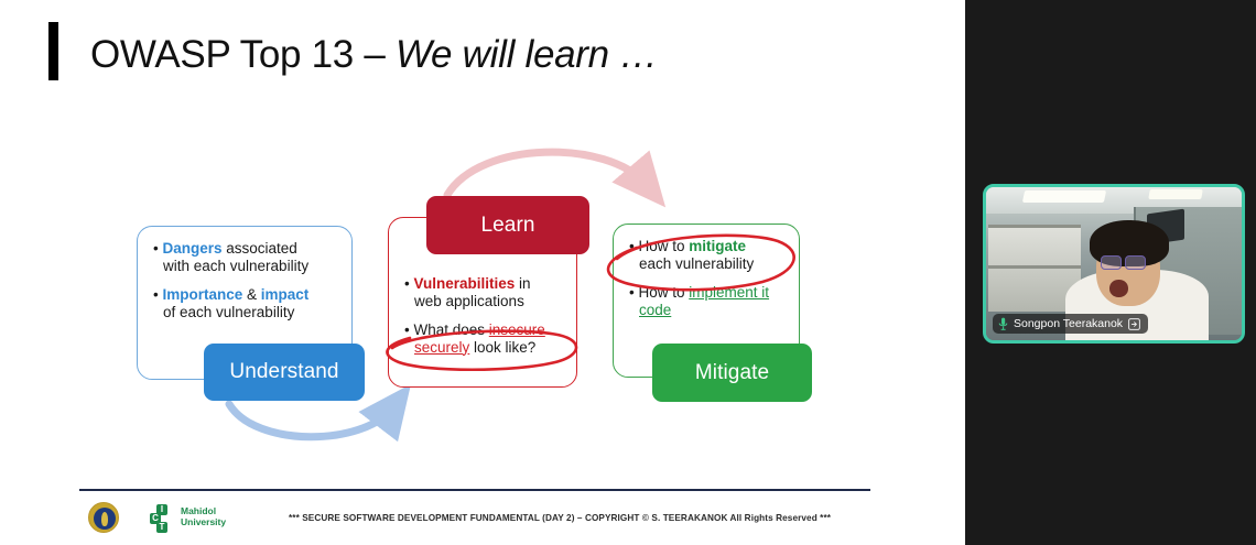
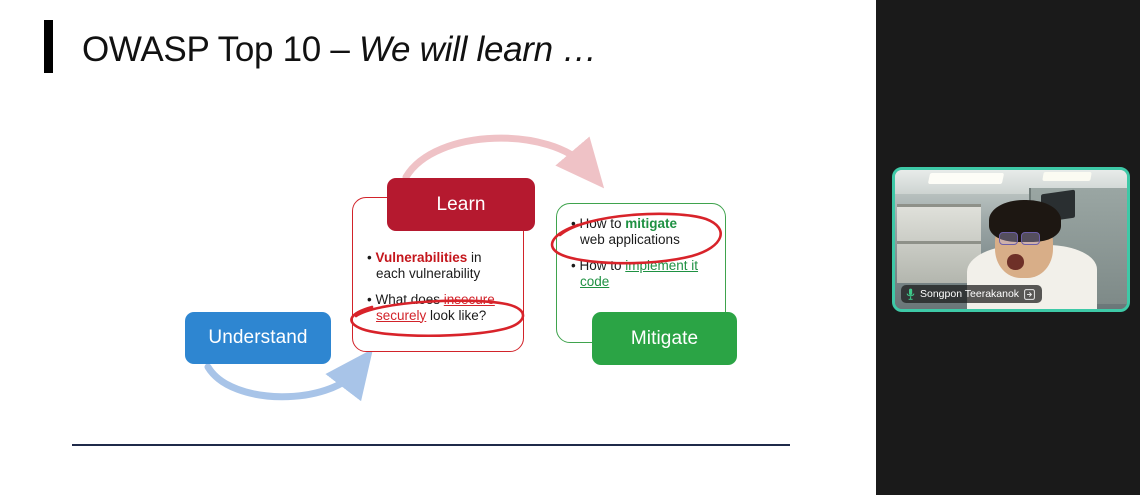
- OWASP Top 13 – We will learn …
+ OWASP Top 10 – We will learn …
- • Dangers associated
- with each vulnerability
- • Importance & impact
- of each vulnerability
  Understand
  • Vulnerabilities in
- web applications
+ each vulnerability
  • What does ure
  securely look like?
  Learn
  • ow to mitigate
- each vulnerability
+ web applications
  • How to implement it
  code
  Mitigate
- I
- C
- T
- Mahidol
- University
- *** SECURE SOFTWARE DEVELOPMENT FUNDAMENTAL (DAY 2) – COPYRIGHT © S. TEERAKANOK All Rights Reserved ***
  Songpon Teerakanok
